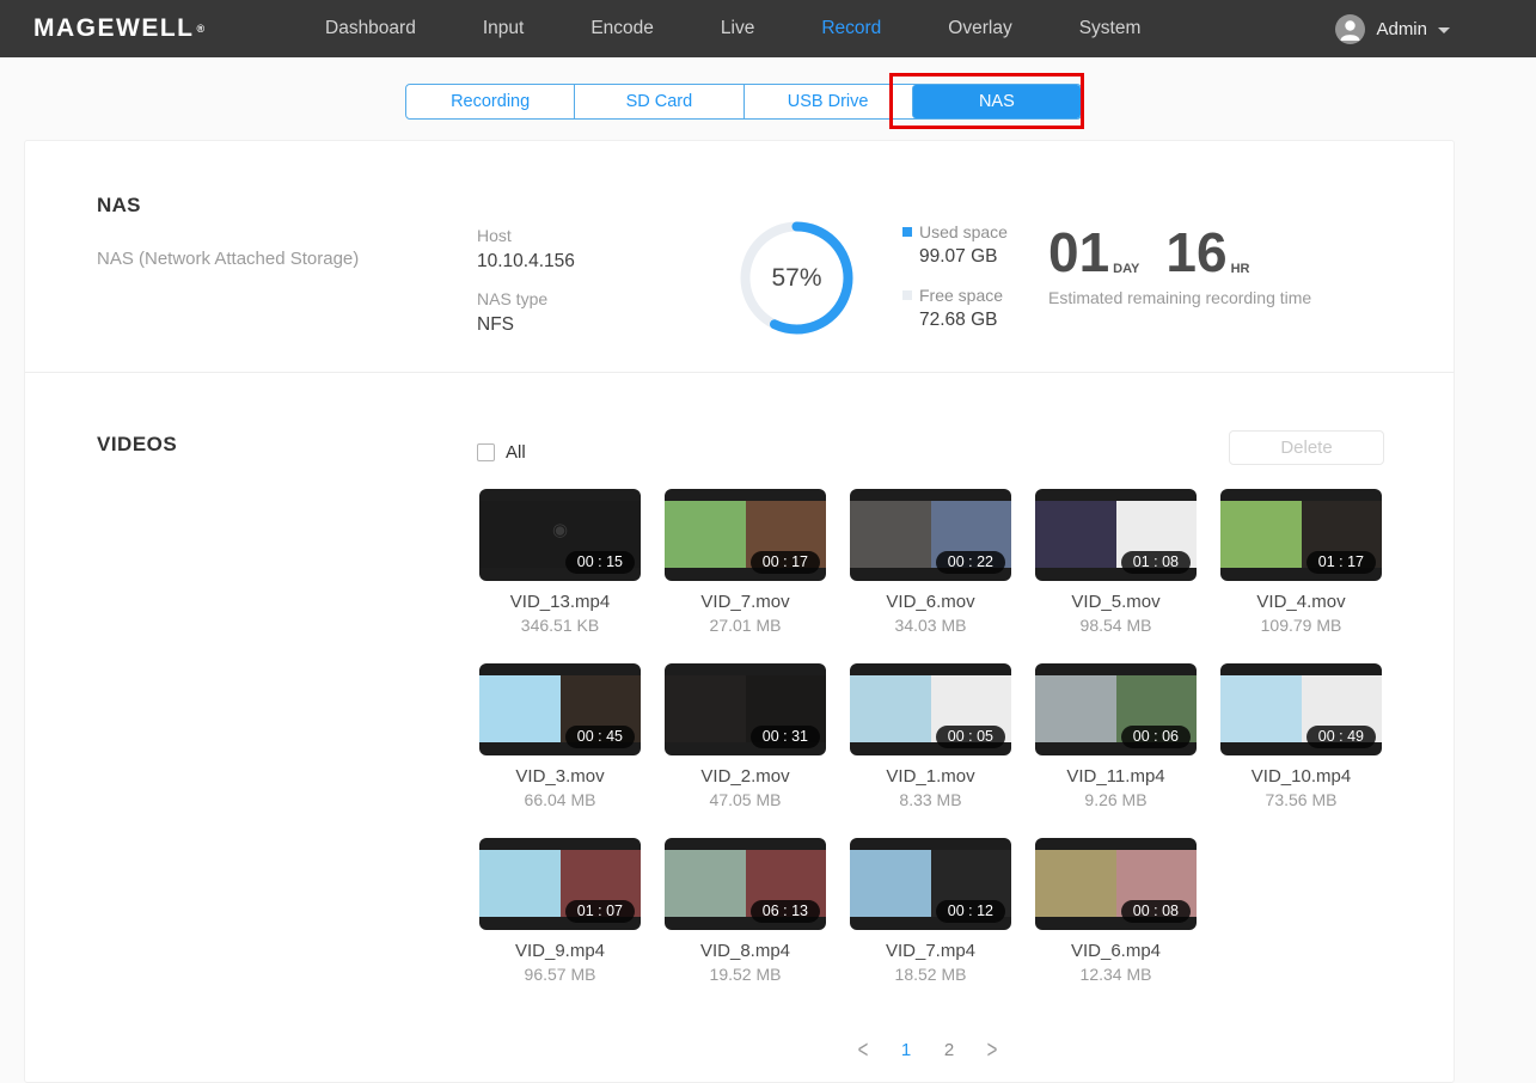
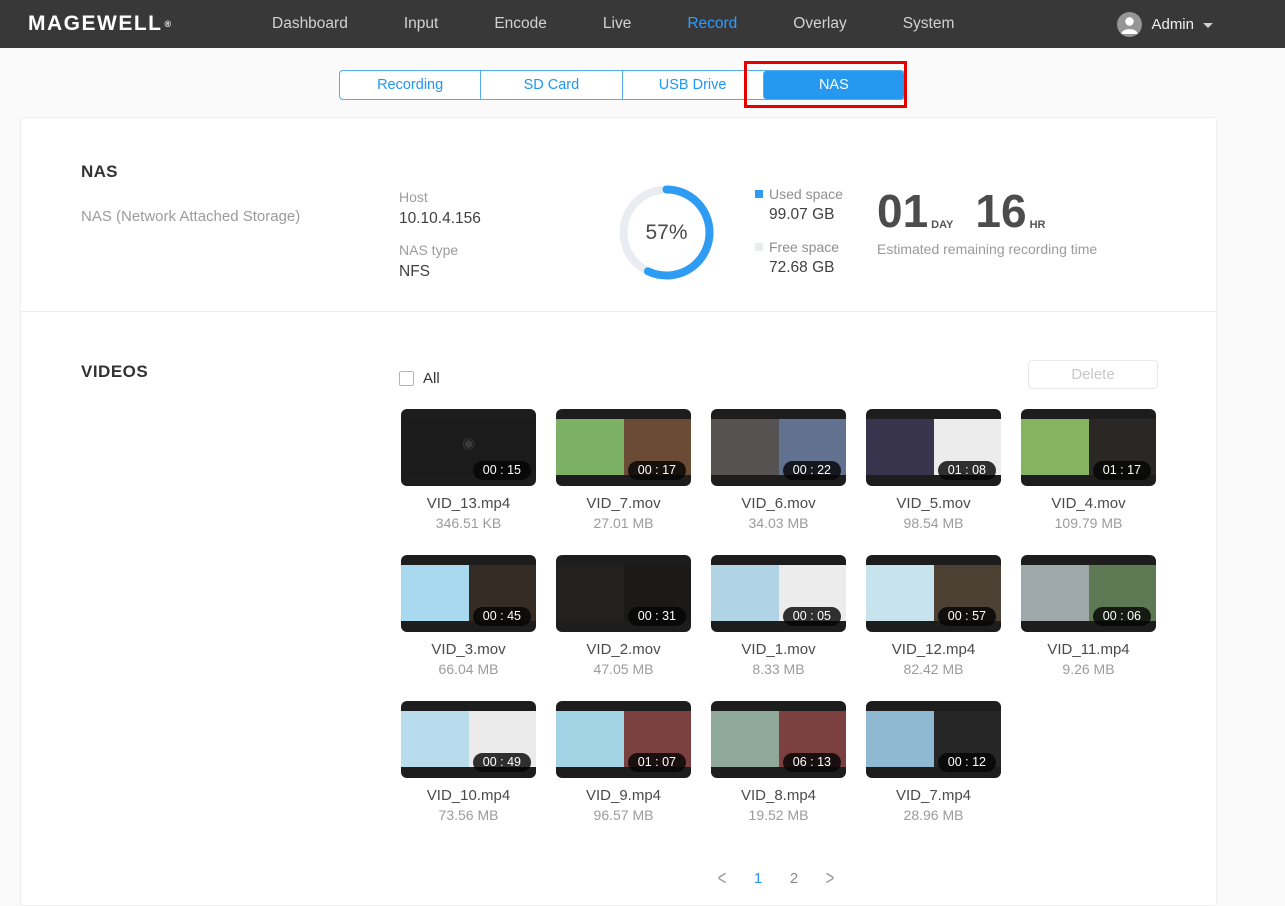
  MAGEWELL
  ®
  Dashboard
  Input
  Encode
  Live
  Record
  Overlay
  System
  Admin
  Recording
  SD Card
  USB Drive
  NAS
  NAS
  NAS (Network Attached Storage)
  Host
  10.10.4.156
  NAS type
  NFS
  57%
  Used space
  99.07 GB
  Free space
  72.68 GB
  01
  DAY
  16
  HR
  Estimated remaining recording time
  VIDEOS
  All
  Delete
  ◉
  00 : 15
  VID_13.mp4
  346.51 KB
  00 : 17
  VID_7.mov
  27.01 MB
  00 : 22
  VID_6.mov
  34.03 MB
  01 : 08
  VID_5.mov
  98.54 MB
  01 : 17
  VID_4.mov
  109.79 MB
  00 : 45
  VID_3.mov
  66.04 MB
  00 : 31
  VID_2.mov
  47.05 MB
  00 : 05
  VID_1.mov
  8.33 MB
+ 00 : 57
+ VID_12.mp4
+ 82.42 MB
  00 : 06
  VID_11.mp4
  9.26 MB
  00 : 49
  VID_10.mp4
  73.56 MB
  01 : 07
  VID_9.mp4
  96.57 MB
  06 : 13
  VID_8.mp4
  19.52 MB
  00 : 12
  VID_7.mp4
- 18.52 MB
+ 28.96 MB
- 00 : 08
- VID_6.mp4
- 12.34 MB
  <
  1
  2
  >
